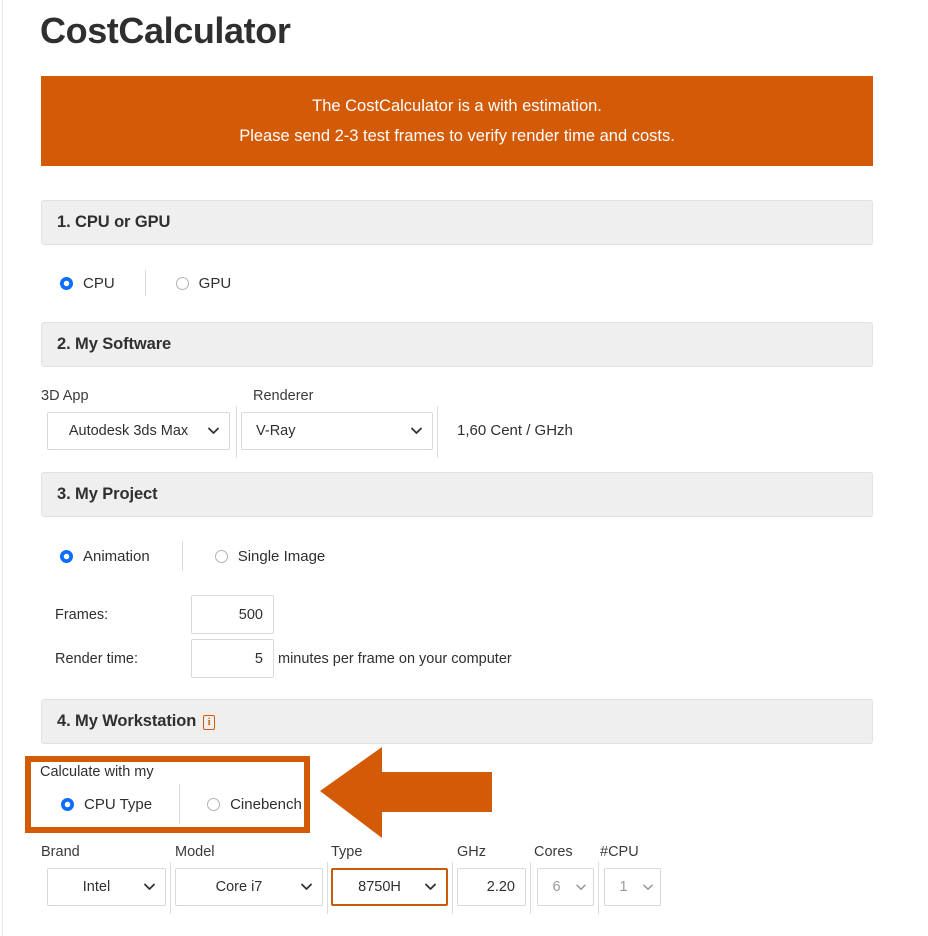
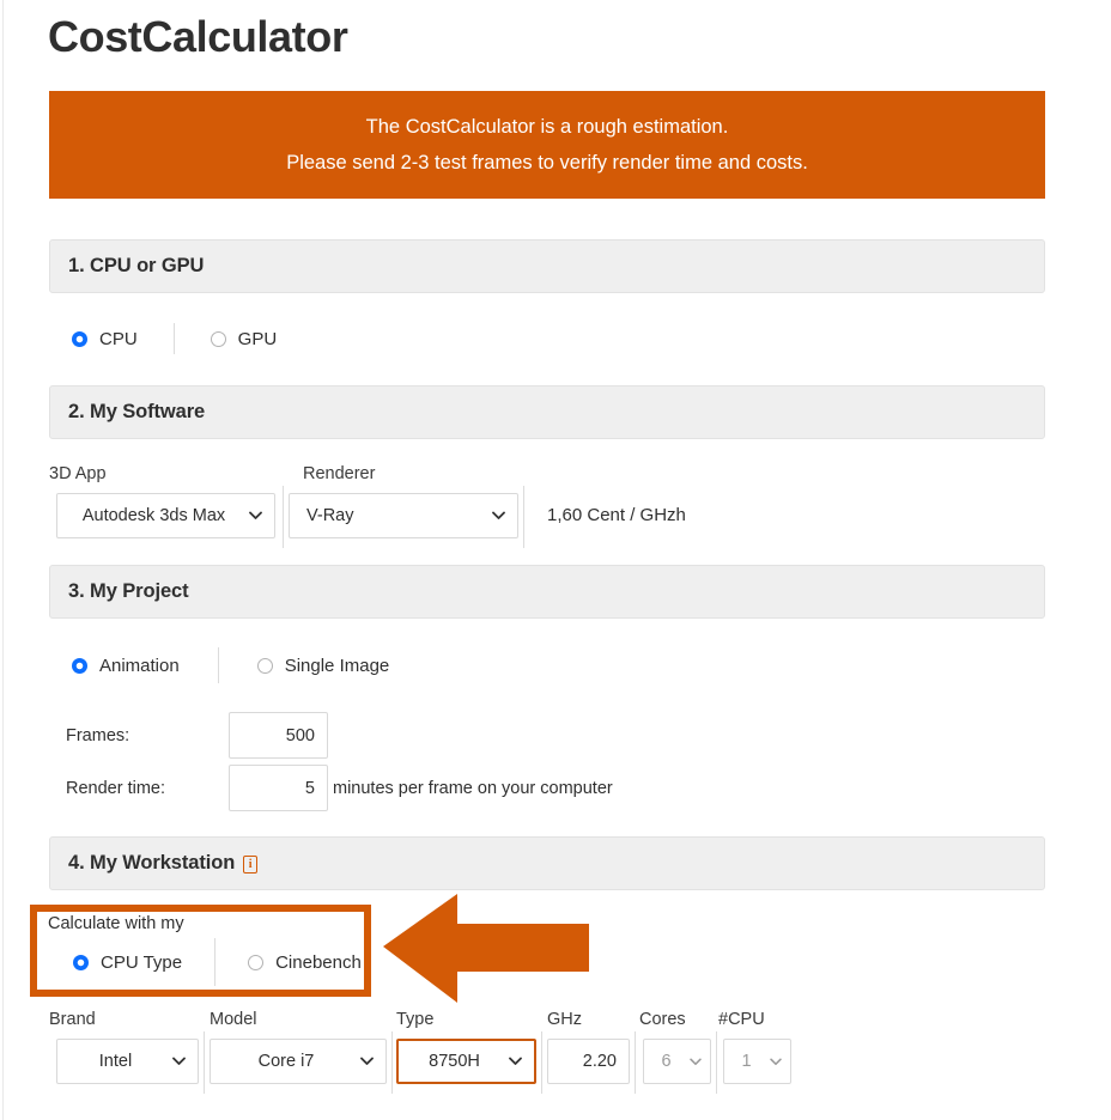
  CostCalculator
- The CostCalculator is a with estimation.
+ The CostCalculator is a rough estimation.
  Please send 2-3 test frames to verify render time and costs.
  1. CPU or GPU
  CPU
  GPU
  2. My Software
  3D App
  Autodesk 3ds Max
  Renderer
  V-Ray
  1,60 Cent / GHzh
  3. My Project
  Animation
  Single Image
  Frames:
  500
  Render time:
  5
  minutes per frame on your computer
  4. My Workstation
  i
  Calculate with my
  CPU Type
  Cinebench
  Brand
  Intel
  Model
  Core i7
  Type
  8750H
  GHz
  2.20
  Cores
  6
  #CPU
  1
